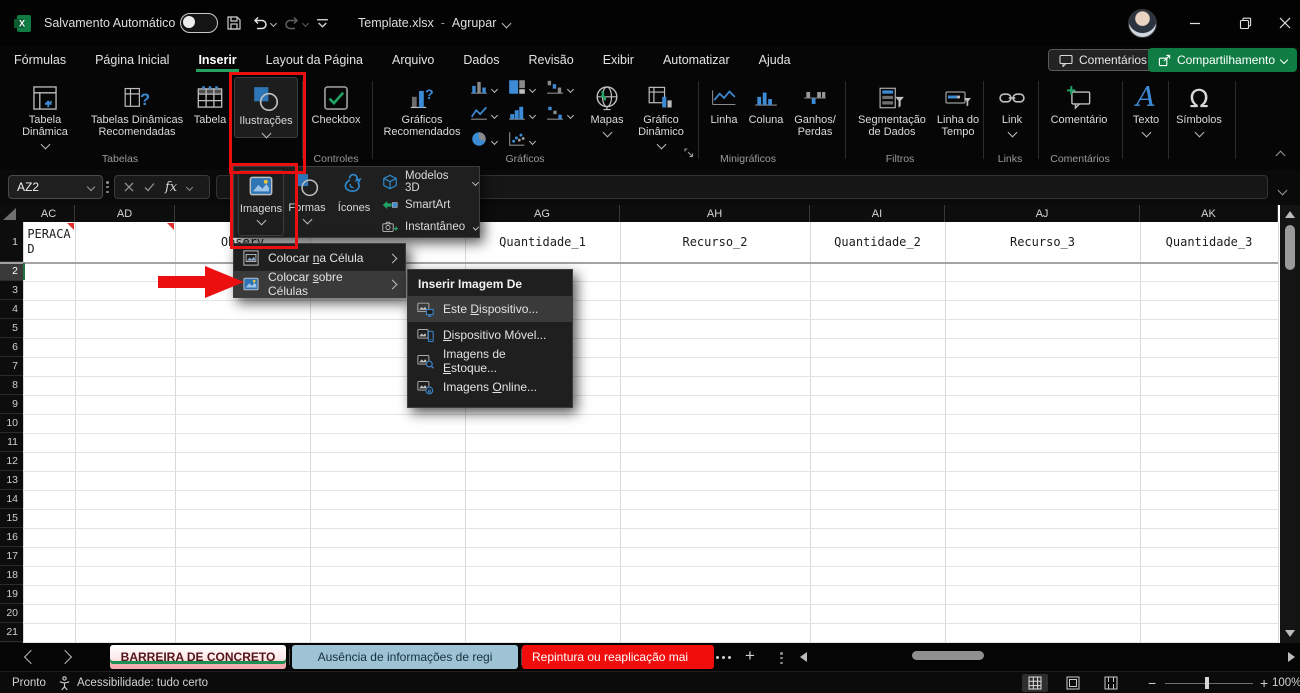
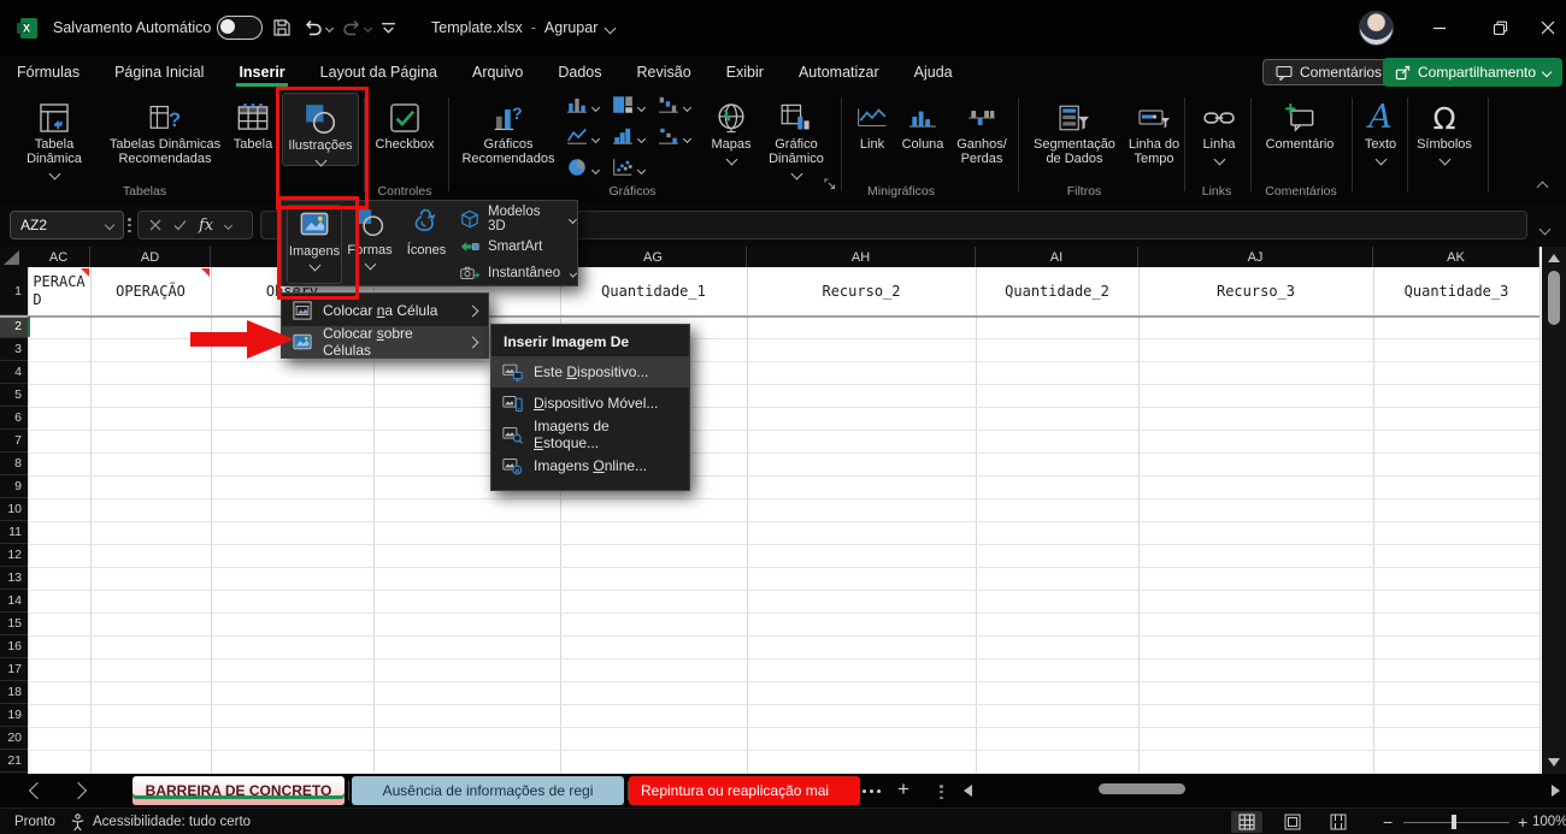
  X
  Salvamento Automático
  Template.xlsx
  -
  Agrupar
  Fórmulas
  Página Inicial
  Inserir
  Layout da Página
  Arquivo
  Dados
  Revisão
  Exibir
  Automatizar
  Ajuda
  Comentários
  Compartilhamento
  Tabela
  Dinâmica
  ?
  Tabelas Dinâmicas
  Recomendadas
  Tabela
  Ilustrações
  Checkbox
  ?
  Gráficos
  Recomendados
  Mapas
  Gráfico
  Dinâmico
- Linha
+ Link
  Coluna
  Ganhos/
  Perdas
  Segmentação
  de Dados
  Linha do
  Tempo
- Link
+ Linha
  Comentário
  A
  Texto
  Ω
  Símbolos
  Tabelas
  Controles
  Gráficos
  Minigráficos
  Filtros
  Links
  Comentários
  AZ2
  fx
  AC
  AD
  AG
  AH
  AI
  AJ
  AK
  1
  2
  3
  4
  5
  6
  7
  8
  9
  10
  11
  12
  13
  14
  15
  16
  17
  18
  19
  20
  21
  PERACA
  D
+ OPERAÇÃO
  Observ
  Quantidade_1
  Recurso_2
  Quantidade_2
  Recurso_3
  Quantidade_3
  Imagens
  Formas
  Ícones
  Modelos 3D
  SmartArt
  Instantâneo
  Colocar na Célula
  Colocar sobre Células
  Inserir Imagem De
  Este Dispositivo...
  Dispositivo Móvel...
  Imagens de Estoque...
  Imagens Online...
  BARREIRA DE CONCRETO
  Ausência de informações de regi
  Repintura ou reaplicação mai
  +
  Pronto
  Acessibilidade: tudo certo
  −
  +
  100%
